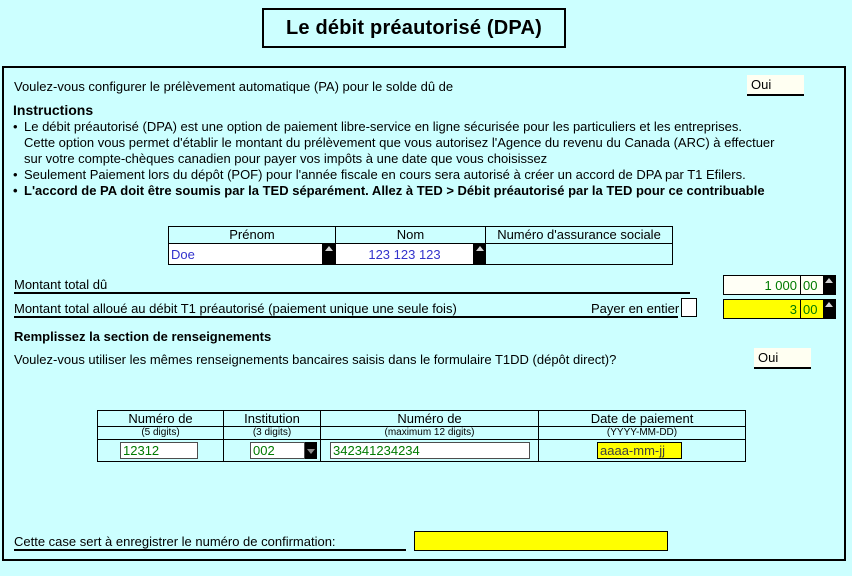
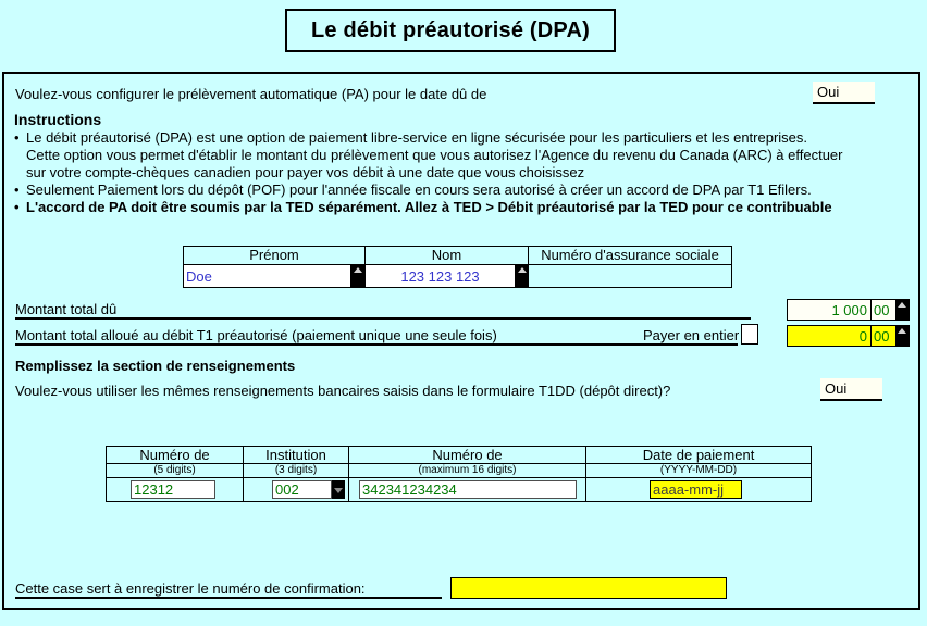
  Le débit préautorisé (DPA)
- Voulez-vous configurer le prélèvement automatique (PA) pour le solde dû de
+ Voulez-vous configurer le prélèvement automatique (PA) pour le date dû de
  Oui
  Instructions
  • Le débit préautorisé (DPA) est une option de paiement libre-service en ligne sécurisée pour les particuliers et les entreprises.
  Cette option vous permet d'établir le montant du prélèvement que vous autorisez l'Agence du revenu du Canada (ARC) à effectuer
- sur votre compte-chèques canadien pour payer vos impôts à une date que vous choisissez
+ sur votre compte-chèques canadien pour payer vos débit à une date que vous choisissez
  • Seulement Paiement lors du dépôt (POF) pour l'année fiscale en cours sera autorisé à créer un accord de DPA par T1 Efilers.
  • L'accord de PA doit être soumis par la TED séparément. Allez à TED > Débit préautorisé par la TED pour ce contribuable
  Prénom
  Nom
  Numéro d'assurance sociale
  Doe
  123 123 123
  Montant total dû
  1 000
  00
  Montant total alloué au débit T1 préautorisé (paiement unique une seule fois)
  Payer en entier
- 3
+ 0
  00
  Remplissez la section de renseignements
  Voulez-vous utiliser les mêmes renseignements bancaires saisis dans le formulaire T1DD (dépôt direct)?
  Oui
  Numéro de
  Institution
  Numéro de
  Date de paiement
  (5 digits)
  (3 digits)
- (maximum 12 digits)
+ (maximum 16 digits)
  (YYYY-MM-DD)
  12312
  002
  342341234234
  aaaa-mm-jj
  Cette case sert à enregistrer le numéro de confirmation:
